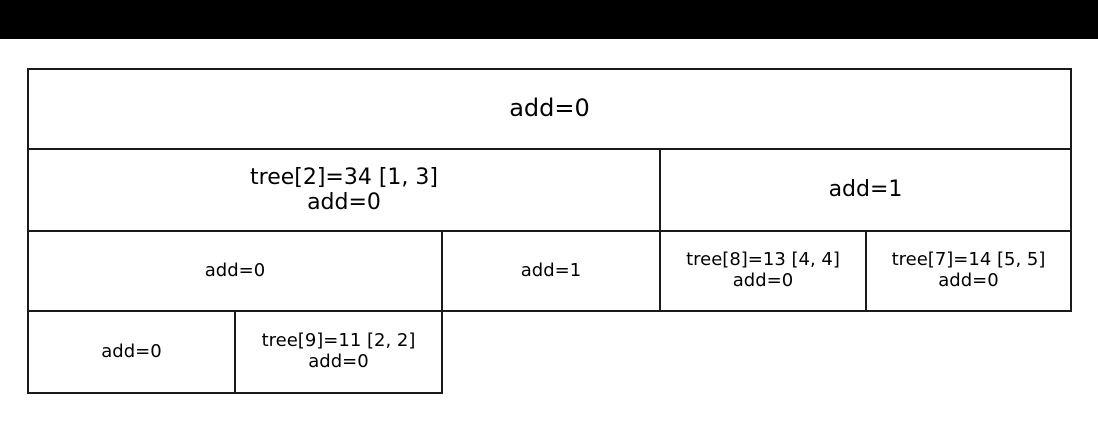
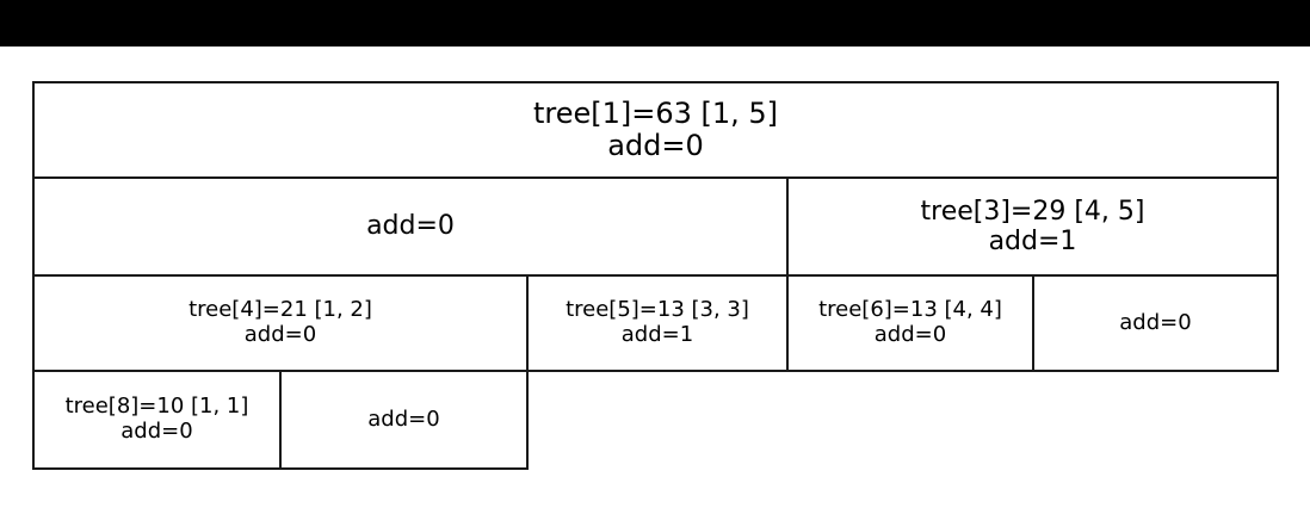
+ tree[1]=63 [1, 5]
  add=0
- tree[2]=34 [1, 3]
  add=0
+ tree[3]=29 [4, 5]
  add=1
+ tree[4]=21 [1, 2]
  add=0
+ tree[5]=13 [3, 3]
  add=1
- tree[8]=13 [4, 4]
+ tree[6]=13 [4, 4]
  add=0
- tree[7]=14 [5, 5]
  add=0
+ tree[8]=10 [1, 1]
  add=0
- tree[9]=11 [2, 2]
  add=0
